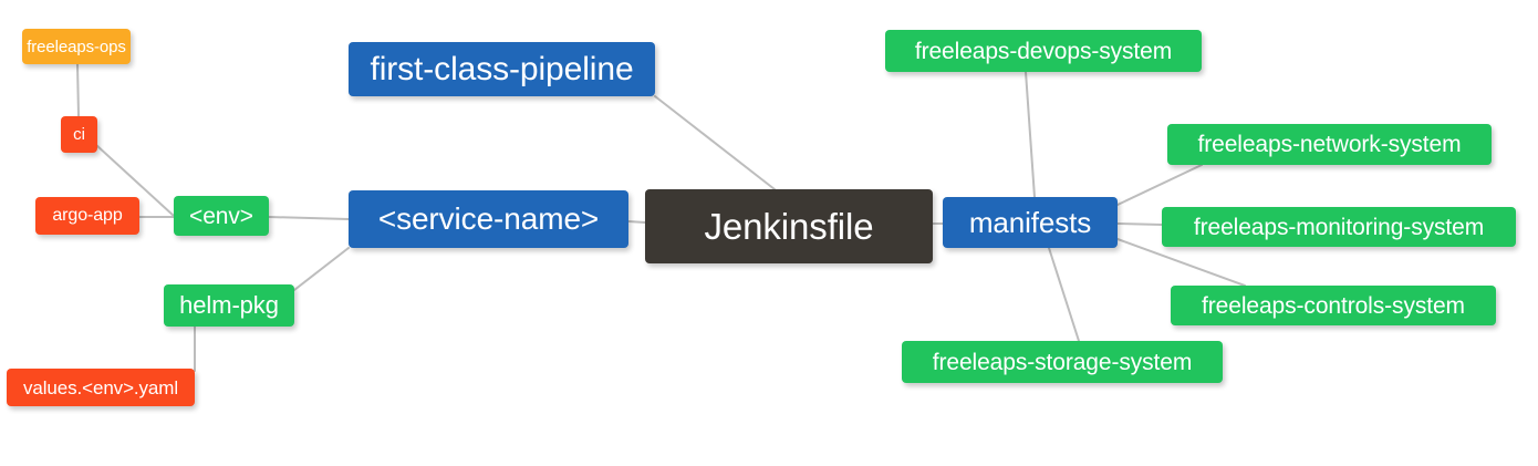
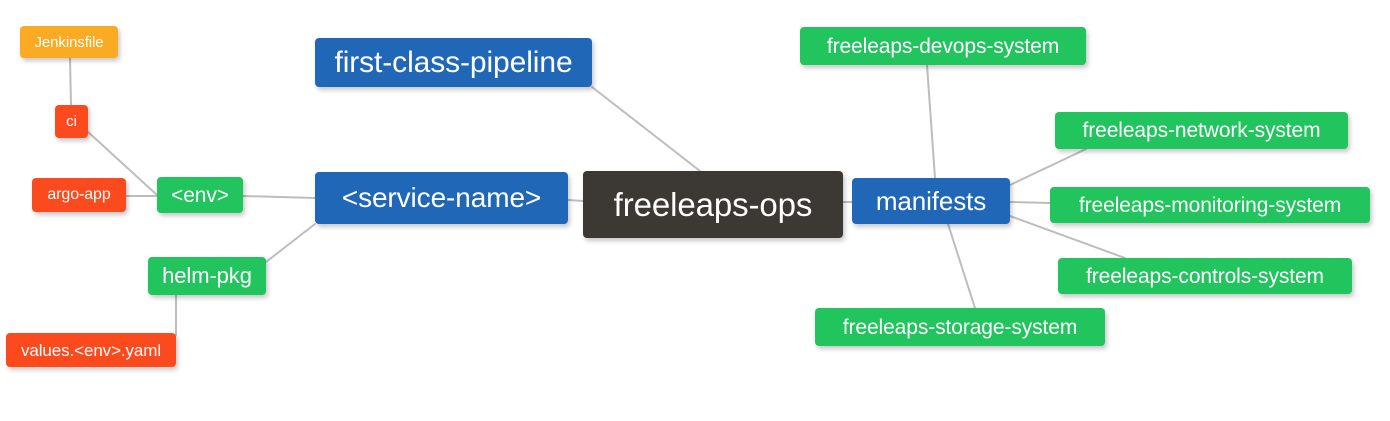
- freeleaps-ops
+ Jenkinsfile
  ci
  argo-app
  <env>
  first-class-pipeline
  <service-name>
- Jenkinsfile
+ freeleaps-ops
  manifests
  helm-pkg
  values.<env>.yaml
  freeleaps-devops-system
  freeleaps-network-system
  freeleaps-monitoring-system
  freeleaps-controls-system
  freeleaps-storage-system
